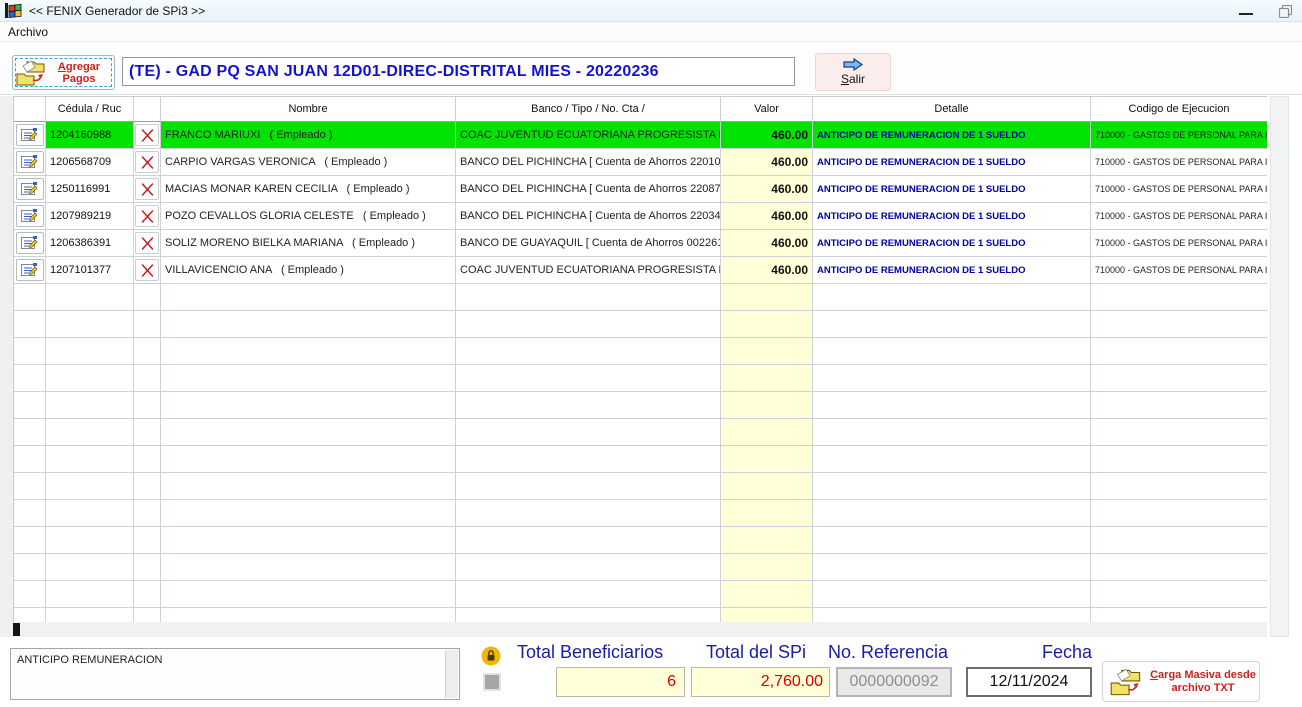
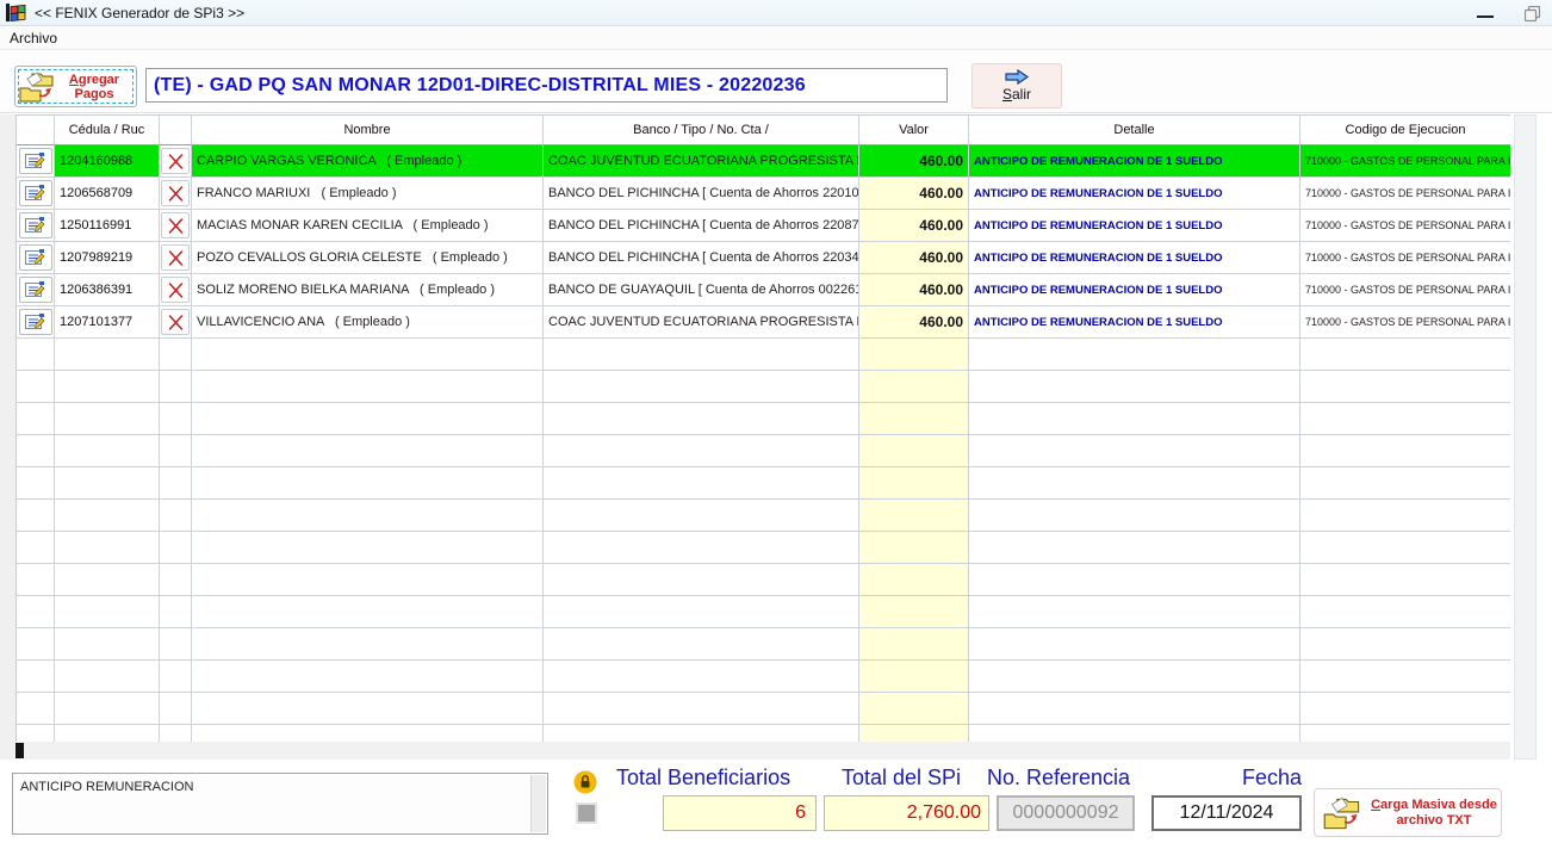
  << FENIX Generador de SPi3 >>
  Archivo
  Agregar
  Pagos
- (TE) - GAD PQ SAN JUAN 12D01-DIREC-DISTRITAL MIES - 20220236
+ (TE) - GAD PQ SAN MONAR 12D01-DIREC-DISTRITAL MIES - 20220236
  Salir
  Cédula / Ruc
  Nombre
  Banco / Tipo / No. Cta /
  Valor
  Detalle
  Codigo de Ejecucion
  1204160988
- FRANCO MARIUXI ( Empleado )
+ CARPIO VARGAS VERONICA ( Empleado )
  COAC JUVENTUD ECUATORIANA PROGRESISTA
  460.00
  ANTICIPO DE REMUNERACION DE 1 SUELDO
  710000 - GASTOS DE PERSONAL PARA I
  1206568709
- CARPIO VARGAS VERONICA ( Empleado )
+ FRANCO MARIUXI ( Empleado )
  BANCO DEL PICHINCHA [ Cuenta de Ahorros 22010
  460.00
  ANTICIPO DE REMUNERACION DE 1 SUELDO
  710000 - GASTOS DE PERSONAL PARA I
  1250116991
  MACIAS MONAR KAREN CECILIA ( Empleado )
  BANCO DEL PICHINCHA [ Cuenta de Ahorros 22087
  460.00
  ANTICIPO DE REMUNERACION DE 1 SUELDO
  710000 - GASTOS DE PERSONAL PARA I
  1207989219
  POZO CEVALLOS GLORIA CELESTE ( Empleado )
  BANCO DEL PICHINCHA [ Cuenta de Ahorros 22034
  460.00
  ANTICIPO DE REMUNERACION DE 1 SUELDO
  710000 - GASTOS DE PERSONAL PARA I
  1206386391
  SOLIZ MORENO BIELKA MARIANA ( Empleado )
  BANCO DE GUAYAQUIL [ Cuenta de Ahorros 00226
  460.00
  ANTICIPO DE REMUNERACION DE 1 SUELDO
  710000 - GASTOS DE PERSONAL PARA I
  1207101377
  VILLAVICENCIO ANA ( Empleado )
  COAC JUVENTUD ECUATORIANA PROGRESISTA
  460.00
  ANTICIPO DE REMUNERACION DE 1 SUELDO
  710000 - GASTOS DE PERSONAL PARA I
  ANTICIPO REMUNERACION
  Total Beneficiarios
  Total del SPi
  No. Referencia
  Fecha
  6
  2,760.00
  0000000092
  12/11/2024
  Carga Masiva desde
  archivo TXT
